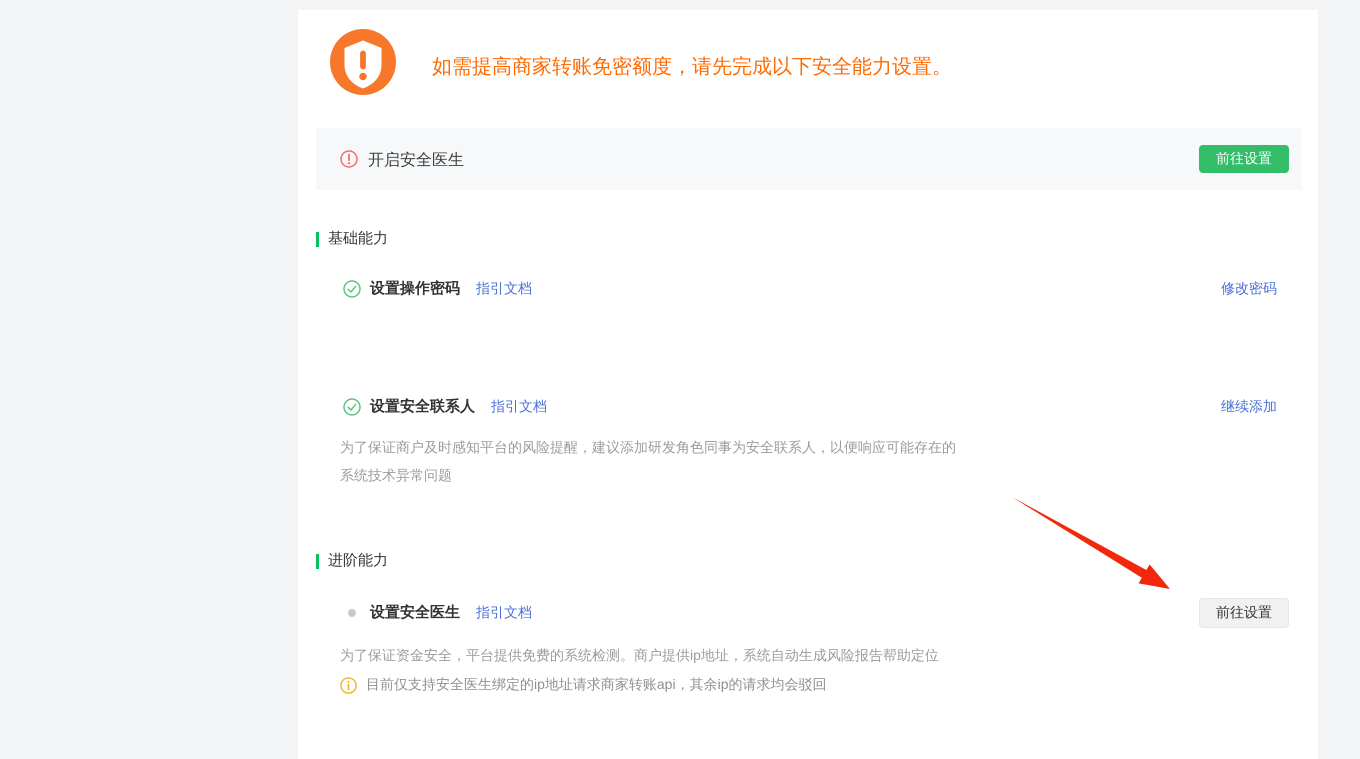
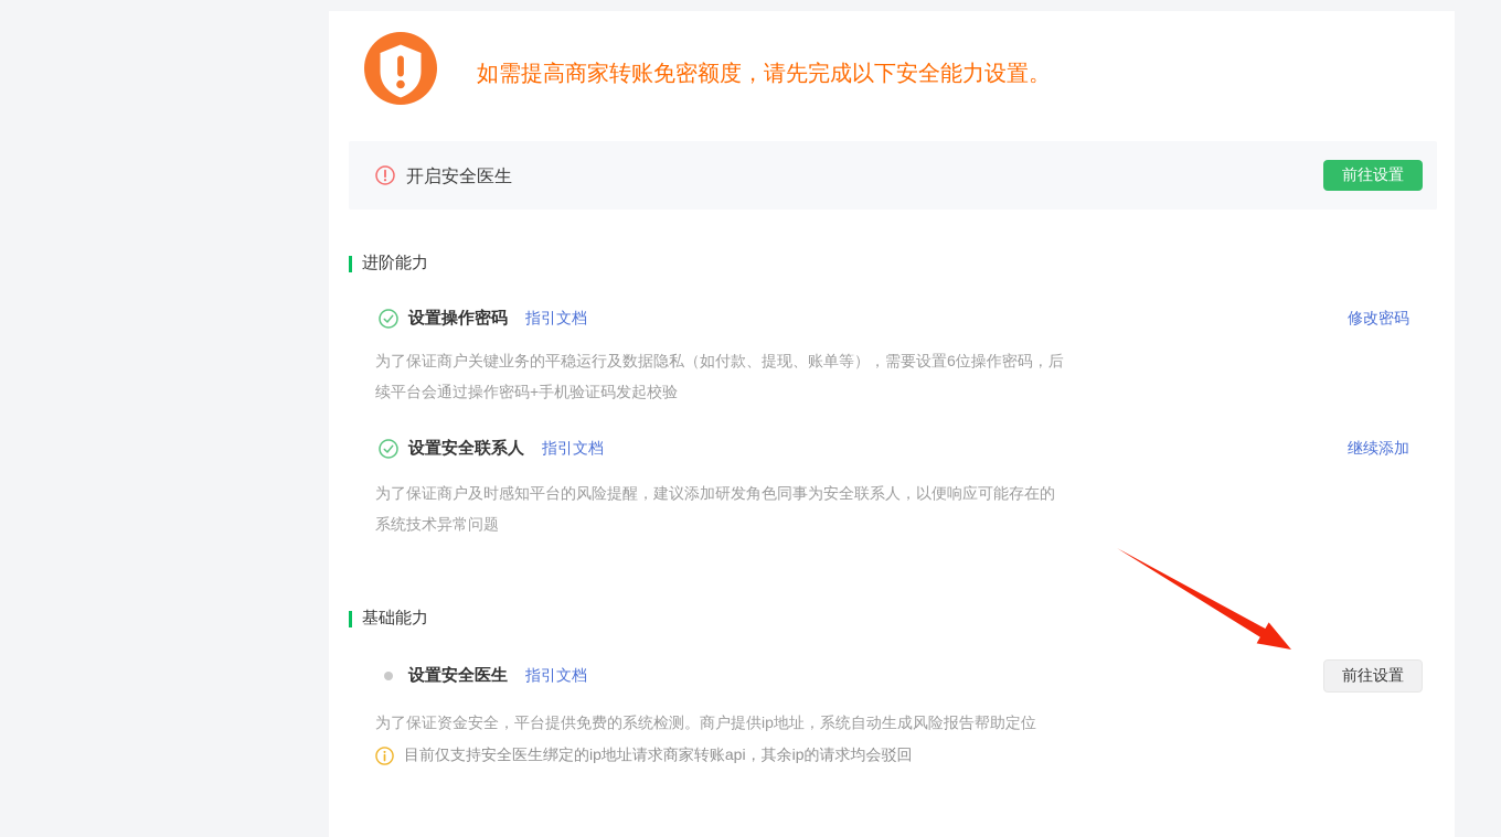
  如需提高商家转账免密额度，请先完成以下安全能力设置。
  开启安全医生
  前往设置
- 基础能力
+ 进阶能力
  设置操作密码
  指引文档
  修改密码
+ 为了保证商户关键业务的平稳运行及数据隐私（如付款、提现、账单等），需要设置6位操作密码，后续平台会通过操作密码+手机验证码发起校验
  设置安全联系人
  指引文档
  继续添加
  为了保证商户及时感知平台的风险提醒，建议添加研发角色同事为安全联系人，以便响应可能存在的系统技术异常问题
- 进阶能力
+ 基础能力
  设置安全医生
  指引文档
  前往设置
  为了保证资金安全，平台提供免费的系统检测。商户提供ip地址，系统自动生成风险报告帮助定位
  目前仅支持安全医生绑定的ip地址请求商家转账api，其余ip的请求均会驳回
